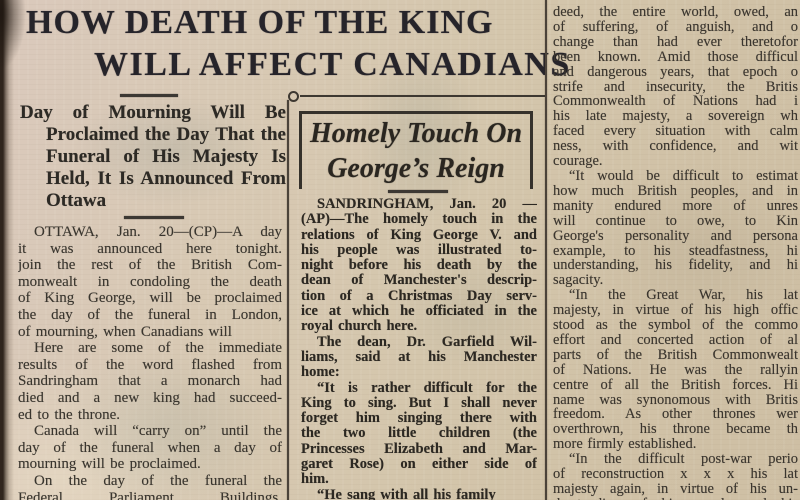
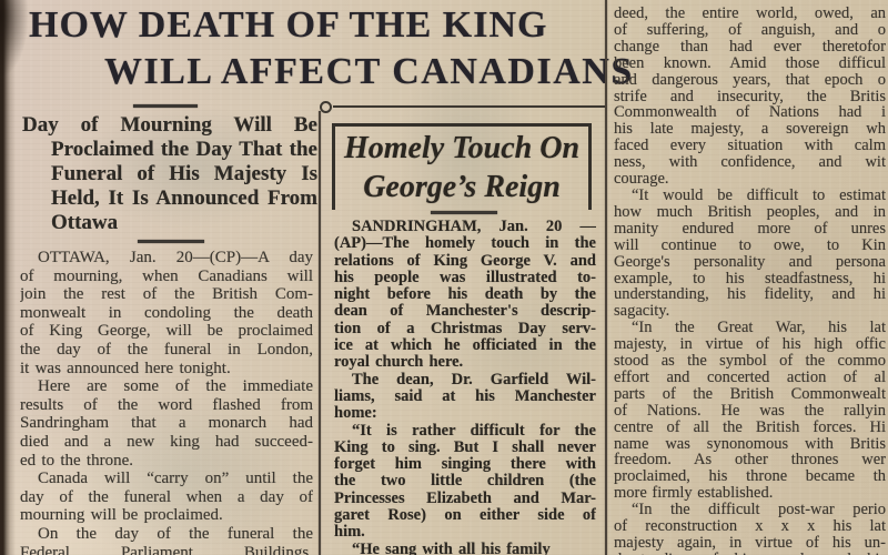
  HOW DEATH OF THE KING
  WILL AFFECT CANADIANS
  Day of Mourning Will Be
  Proclaimed the Day That the
  Funeral of His Majesty Is
  Held, It Is Announced From
  Ottawa
  OTTAWA, Jan. 20—(CP)—A day
- it was announced here tonight.
+ of mourning, when Canadians will
  join the rest of the British Com-
  monwealt in condoling the death
  of King George, will be proclaimed
  the day of the funeral in London,
- of mourning, when Canadians will
+ it was announced here tonight.
  Here are some of the immediate
  results of the word flashed from
  Sandringham that a monarch had
  died and a new king had succeed-
  ed to the throne.
  Canada will “carry on” until the
  day of the funeral when a day of
  mourning will be proclaimed.
  On the day of the funeral the
  Federal Parliament Buildings,
  Homely Touch On
  George’s Reign
  SANDRINGHAM, Jan. 20 —
  (AP)—The homely touch in the
  relations of King George V. and
  his people was illustrated to-
  night before his death by the
  dean of Manchester's descrip-
  tion of a Christmas Day serv-
  ice at which he officiated in the
  royal church here.
  The dean, Dr. Garfield Wil-
  liams, said at his Manchester
  home:
  “It is rather difficult for the
  King to sing. But I shall never
  forget him singing there with
  the two little children (the
  Princesses Elizabeth and Mar-
  garet Rose) on either side of
  him.
  “He sang with all his family
  deed, the entire world, owed, an
  of suffering, of anguish, and o
  change than had ever theretofor
  been known. Amid those difficul
  and dangerous years, that epoch o
  strife and insecurity, the Britis
  Commonwealth of Nations had i
  his late majesty, a sovereign wh
  faced every situation with calm
  ness, with confidence, and wit
  courage.
  “It would be difficult to estimat
  how much British peoples, and in
  manity endured more of unres
  will continue to owe, to Kin
  George's personality and persona
  example, to his steadfastness, hi
  understanding, his fidelity, and hi
  sagacity.
  “In the Great War, his lat
  majesty, in virtue of his high offic
  stood as the symbol of the commo
  effort and concerted action of al
  parts of the British Commonwealt
  of Nations. He was the rallyin
  centre of all the British forces. Hi
  name was synonomous with Britis
  freedom. As other thrones wer
- overthrown, his throne became th
+ proclaimed, his throne became th
  more firmly established.
  “In the difficult post-war perio
  of reconstruction x x x his lat
  majesty again, in virtue of his un-
